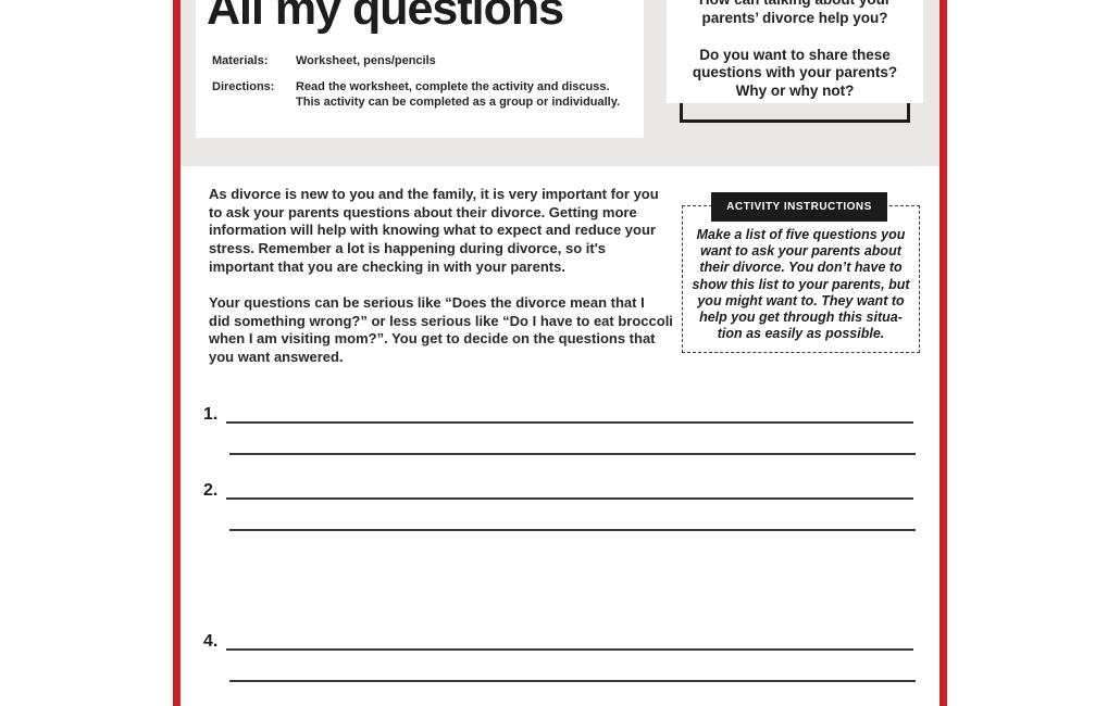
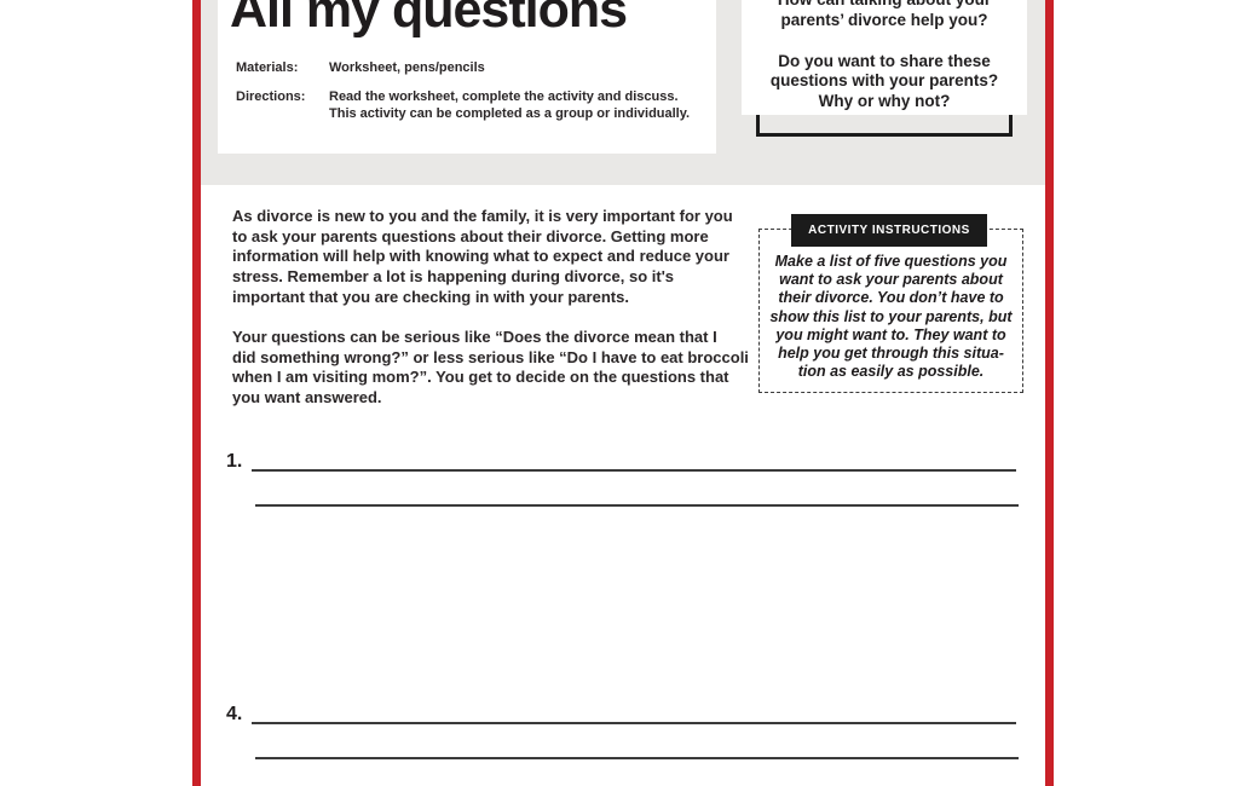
  All my questions
  Materials:
  Worksheet, pens/pencils
  Directions:
  Read the worksheet, complete the activity and discuss.
  This activity can be completed as a group or individually.
  parents’ divorce help you?
  Do you want to share these
  questions with your parents?
  Why or why not?
  As divorce is new to you and the family, it is very important for you
  to ask your parents questions about their divorce. Getting more
  information will help with knowing what to expect and reduce your
  stress. Remember a lot is happening during divorce, so it's
  important that you are checking in with your parents.
  Your questions can be serious like “Does the divorce mean that I
  did something wrong?” or less serious like “Do I have to eat broccoli
  when I am visiting mom?”. You get to decide on the questions that
  you want answered.
  ACTIVITY INSTRUCTIONS
  Make a list of five questions you
  want to ask your parents about
  their divorce. You don’t have to
  show this list to your parents, but
  you might want to. They want to
  help you get through this situa-
  tion as easily as possible.
  1.
- 2.
  4.
